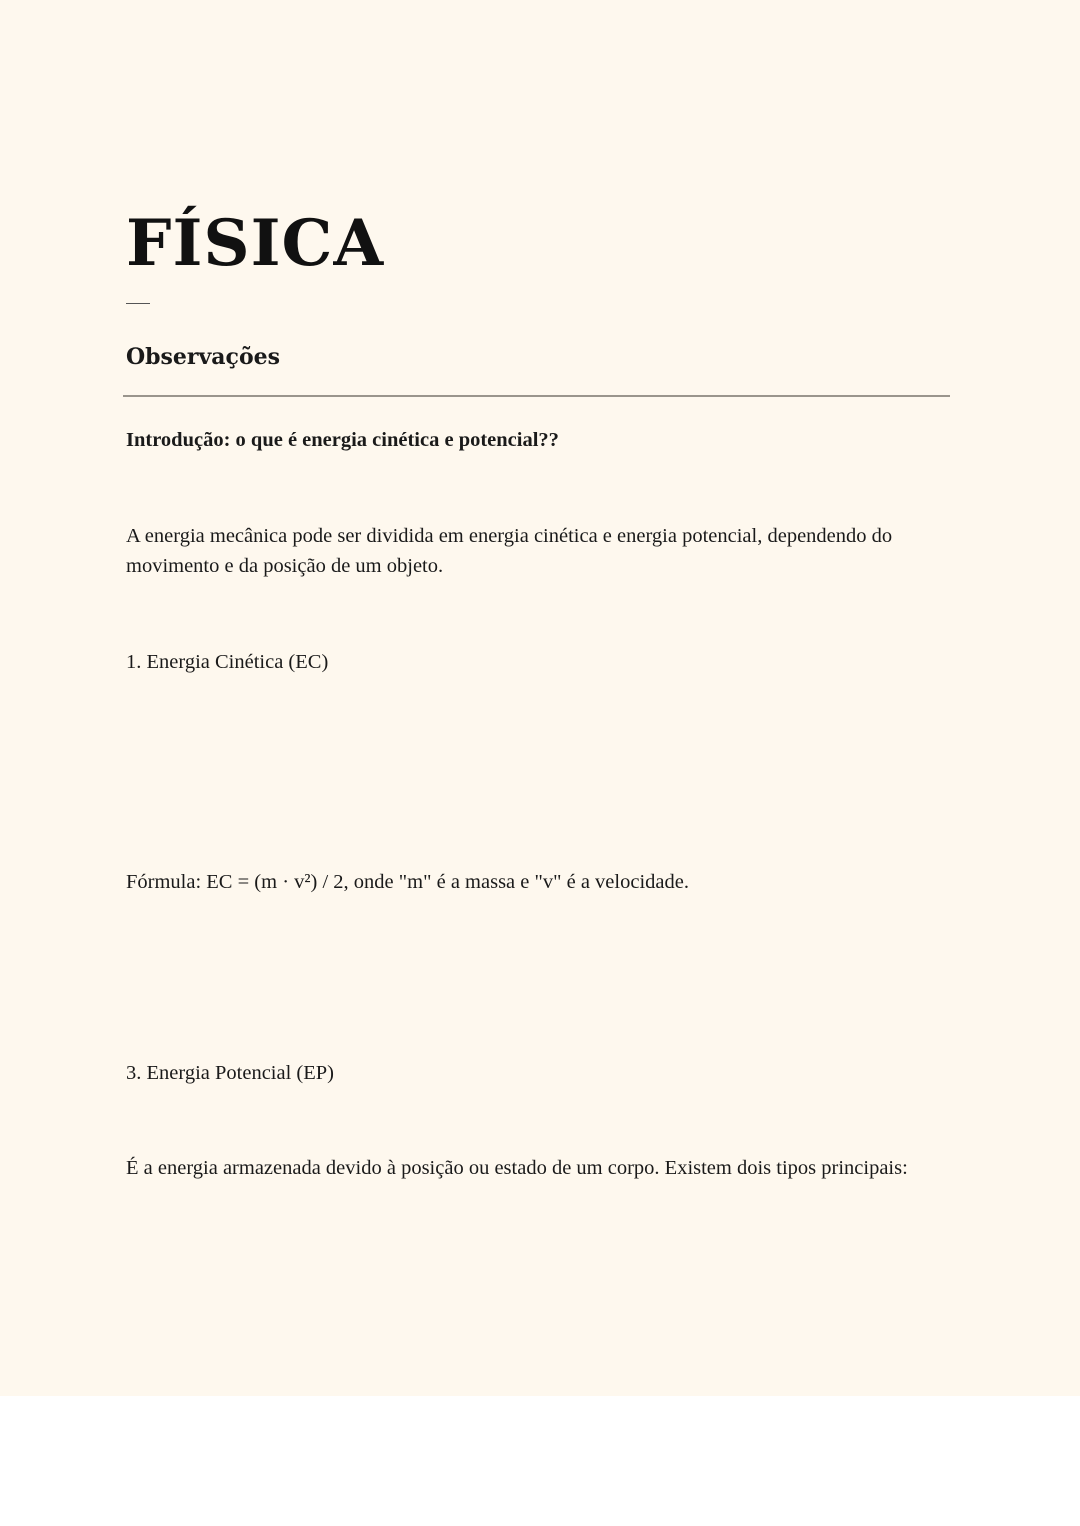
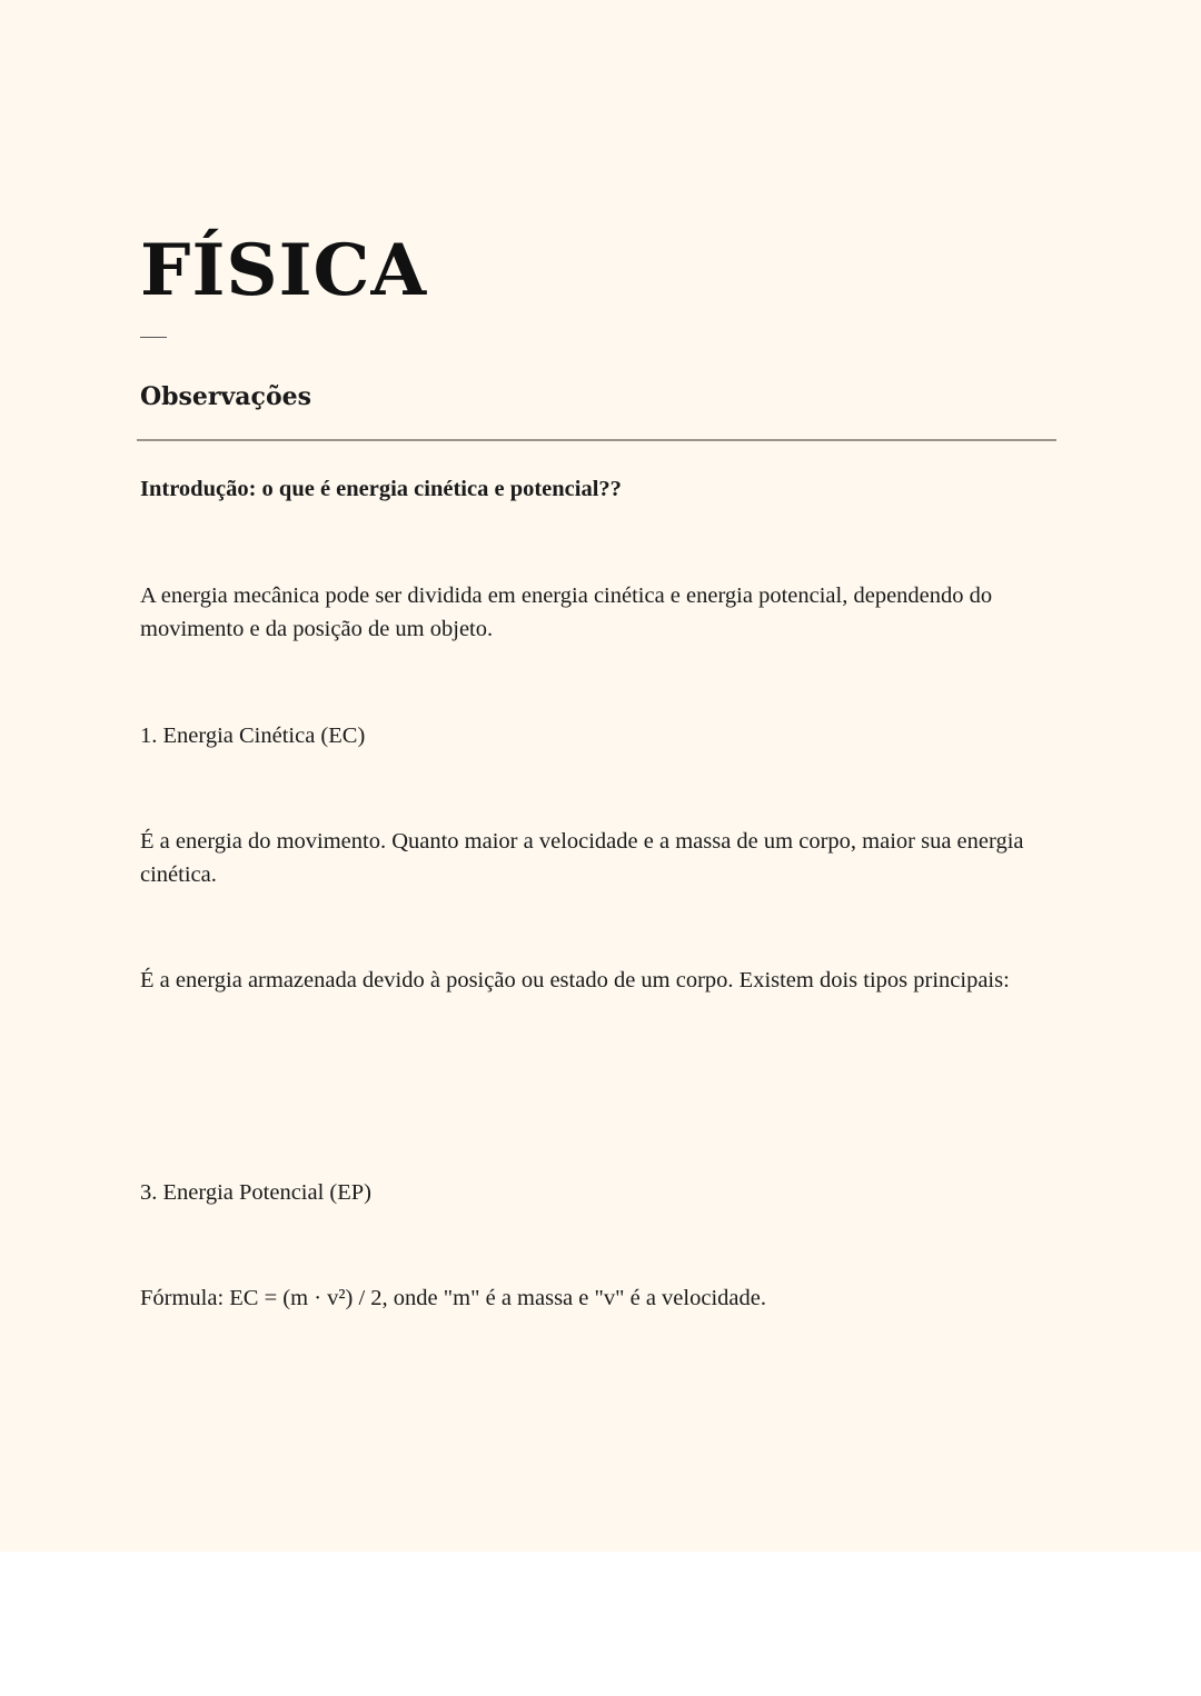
  FÍSICA
  Observações
  Introdução: o que é energia cinética e potencial??
  A energia mecânica pode ser dividida em energia cinética e energia potencial, dependendo do movimento e da posição de um objeto.
  1. Energia Cinética (EC)
+ É a energia do movimento. Quanto maior a velocidade e a massa de um corpo, maior sua energia cinética.
- Fórmula: EC = (m · v²) / 2, onde "m" é a massa e "v" é a velocidade.
+ É a energia armazenada devido à posição ou estado de um corpo. Existem dois tipos principais:
  3. Energia Potencial (EP)
- É a energia armazenada devido à posição ou estado de um corpo. Existem dois tipos principais:
+ Fórmula: EC = (m · v²) / 2, onde "m" é a massa e "v" é a velocidade.
